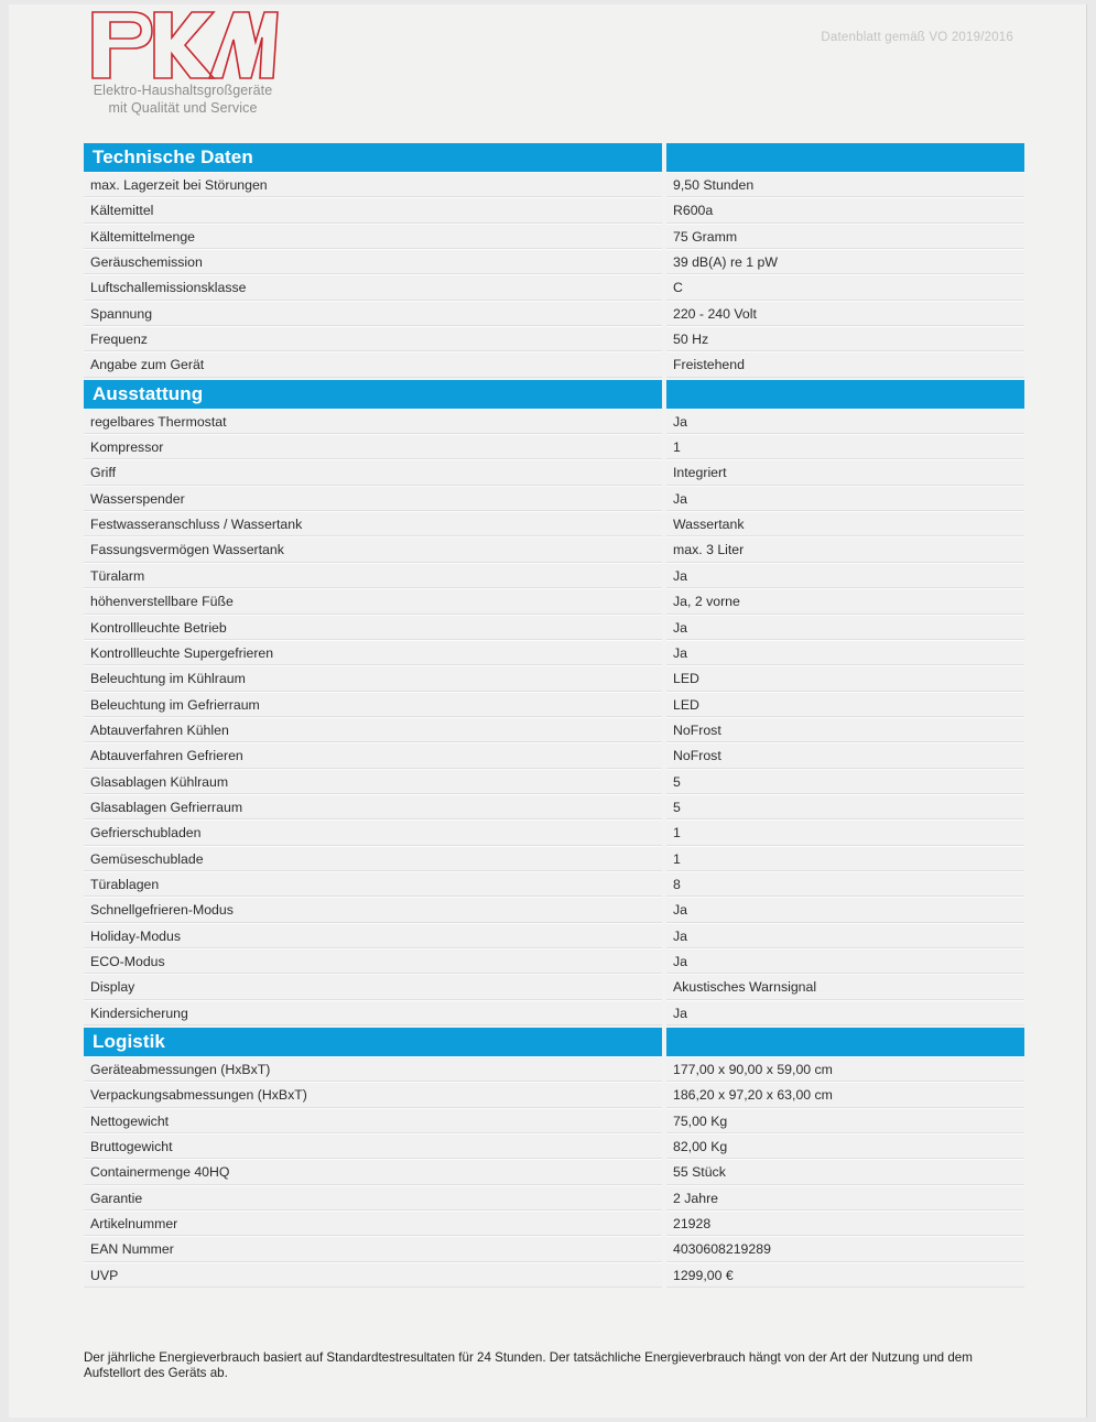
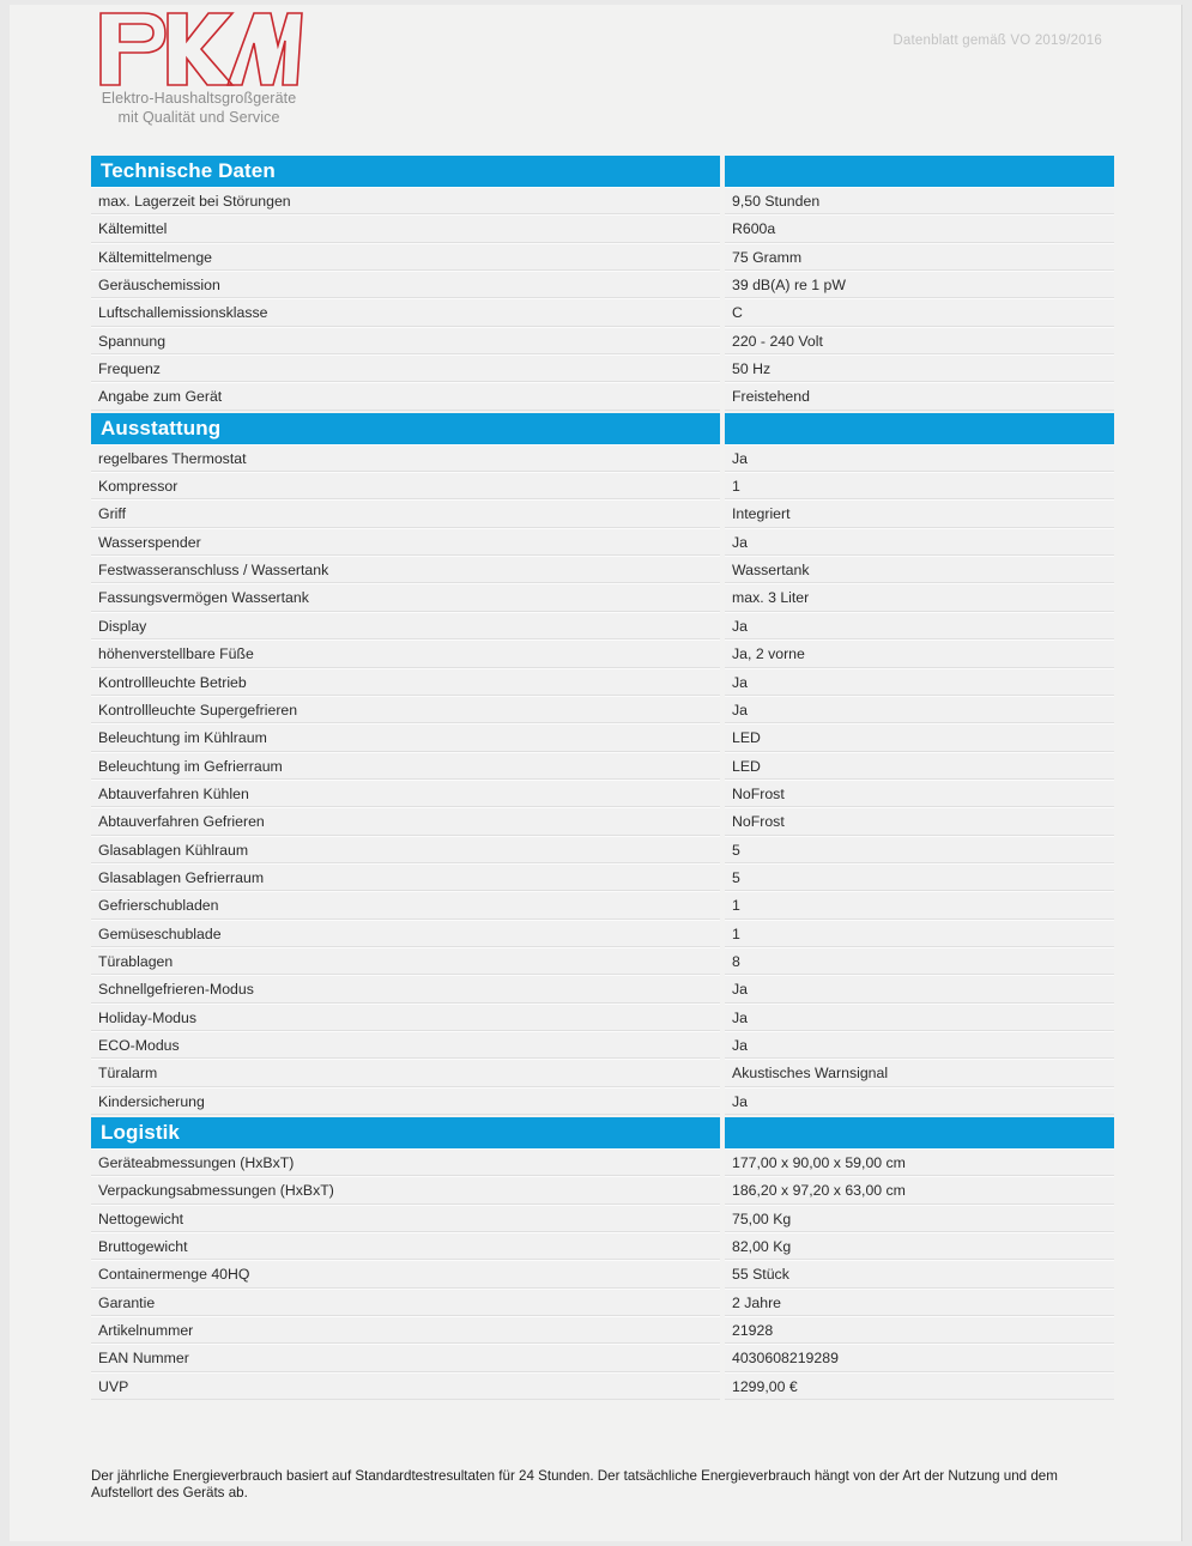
  Elektro-Haushaltsgroßgeräte
  mit Qualität und Service
  Datenblatt gemäß VO 2019/2016
  Technische Daten
  max. Lagerzeit bei Störungen
  9,50 Stunden
  Kältemittel
  R600a
  Kältemittelmenge
  75 Gramm
  Geräuschemission
  39 dB(A) re 1 pW
  Luftschallemissionsklasse
  C
  Spannung
  220 - 240 Volt
  Frequenz
  50 Hz
  Angabe zum Gerät
  Freistehend
  Ausstattung
  regelbares Thermostat
  Ja
  Kompressor
  1
  Griff
  Integriert
  Wasserspender
  Ja
  Festwasseranschluss / Wassertank
  Wassertank
  Fassungsvermögen Wassertank
  max. 3 Liter
- Türalarm
+ Display
  Ja
  höhenverstellbare Füße
  Ja, 2 vorne
  Kontrollleuchte Betrieb
  Ja
  Kontrollleuchte Supergefrieren
  Ja
  Beleuchtung im Kühlraum
  LED
  Beleuchtung im Gefrierraum
  LED
  Abtauverfahren Kühlen
  NoFrost
  Abtauverfahren Gefrieren
  NoFrost
  Glasablagen Kühlraum
  5
  Glasablagen Gefrierraum
  5
  Gefrierschubladen
  1
  Gemüseschublade
  1
  Türablagen
  8
  Schnellgefrieren-Modus
  Ja
  Holiday-Modus
  Ja
  ECO-Modus
  Ja
- Display
+ Türalarm
  Akustisches Warnsignal
  Kindersicherung
  Ja
  Logistik
  Geräteabmessungen (HxBxT)
  177,00 x 90,00 x 59,00 cm
  Verpackungsabmessungen (HxBxT)
  186,20 x 97,20 x 63,00 cm
  Nettogewicht
  75,00 Kg
  Bruttogewicht
  82,00 Kg
  Containermenge 40HQ
  55 Stück
  Garantie
  2 Jahre
  Artikelnummer
  21928
  EAN Nummer
  4030608219289
  UVP
  1299,00 €
  Der jährliche Energieverbrauch basiert auf Standardtestresultaten für 24 Stunden. Der tatsächliche Energieverbrauch hängt von der Art der Nutzung und dem Aufstellort des Geräts ab.
